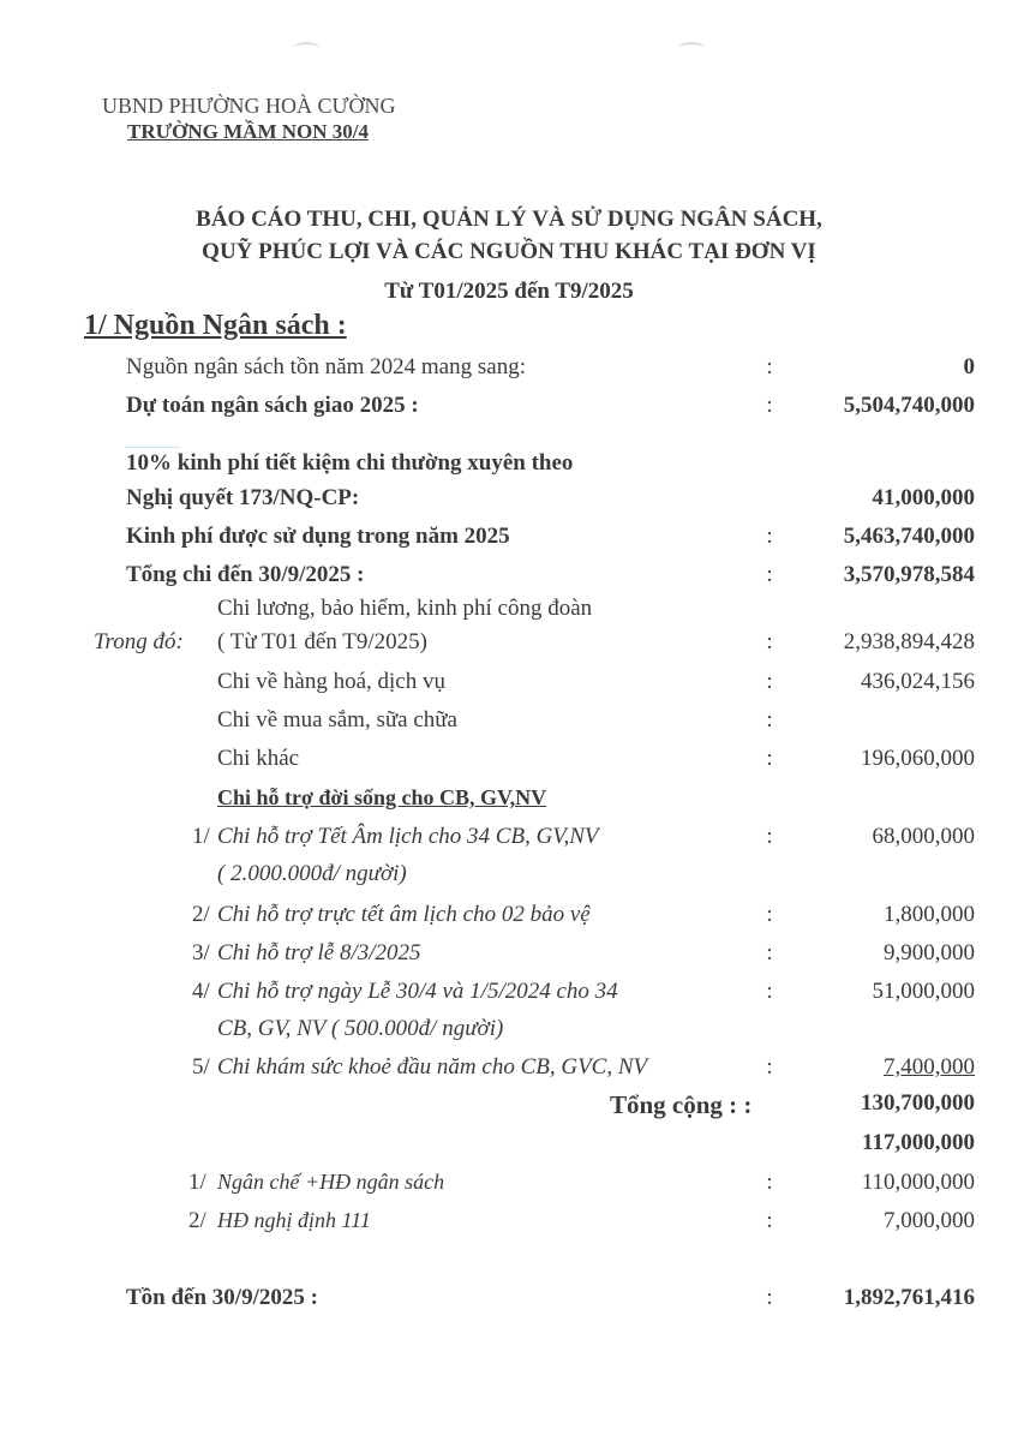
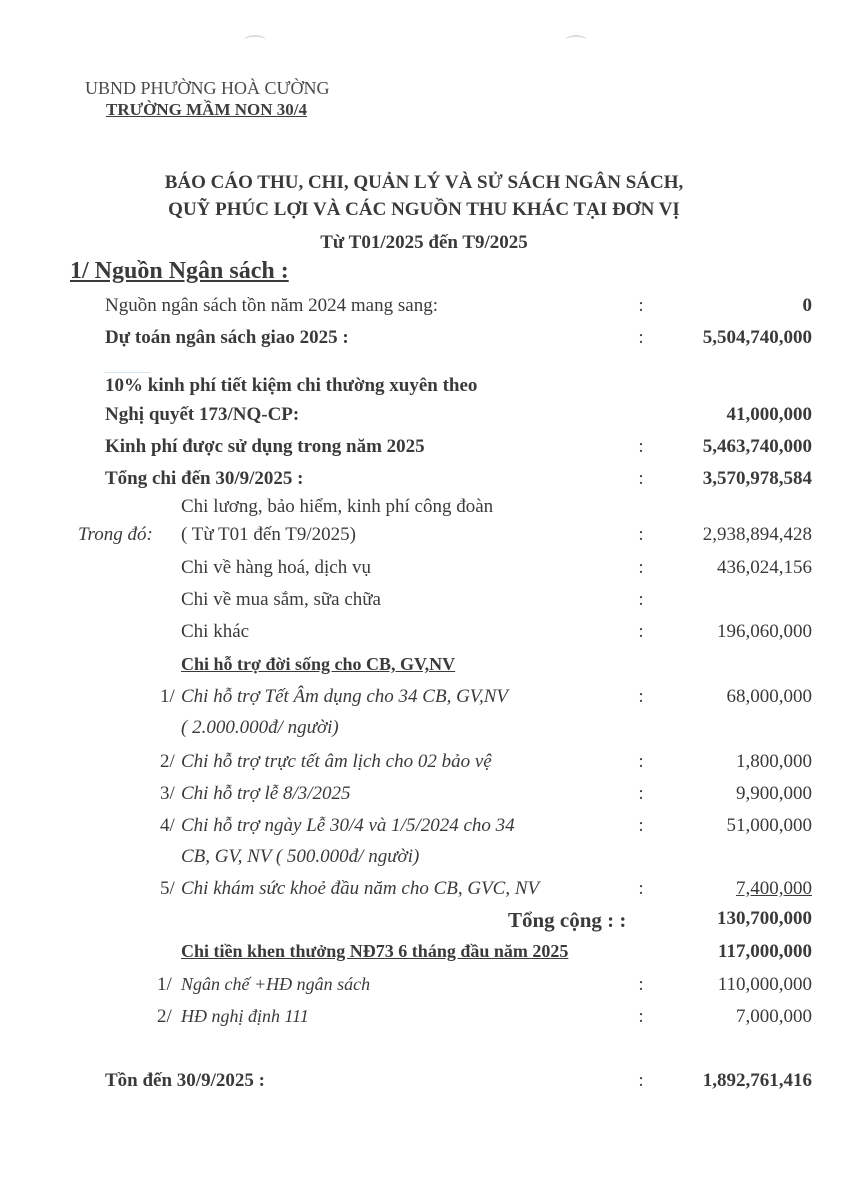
  UBND PHƯỜNG HOÀ CƯỜNG
  TRƯỜNG MẦM NON 30/4
- BÁO CÁO THU, CHI, QUẢN LÝ VÀ SỬ DỤNG NGÂN SÁCH,
+ BÁO CÁO THU, CHI, QUẢN LÝ VÀ SỬ SÁCH NGÂN SÁCH,
  QUỸ PHÚC LỢI VÀ CÁC NGUỒN THU KHÁC TẠI ĐƠN VỊ
  Từ T01/2025 đến T9/2025
  1/ Nguồn Ngân sách :
  Nguồn ngân sách tồn năm 2024 mang sang:
  :
  0
  Dự toán ngân sách giao 2025 :
  :
  5,504,740,000
  10% kinh phí tiết kiệm chi thường xuyên theo
  Nghị quyết 173/NQ-CP:
  41,000,000
  Kinh phí được sử dụng trong năm 2025
  :
  5,463,740,000
  Tổng chi đến 30/9/2025 :
  :
  3,570,978,584
  Chi lương, bảo hiểm, kinh phí công đoàn
  Trong đó:
  ( Từ T01 đến T9/2025)
  :
  2,938,894,428
  Chi về hàng hoá, dịch vụ
  :
  436,024,156
  Chi về mua sắm, sữa chữa
  :
  Chi khác
  :
  196,060,000
  Chi hỗ trợ đời sống cho CB, GV,NV
  1/
- Chi hỗ trợ Tết Âm lịch cho 34 CB, GV,NV
+ Chi hỗ trợ Tết Âm dụng cho 34 CB, GV,NV
  :
  68,000,000
  ( 2.000.000đ/ người)
  2/
  Chi hỗ trợ trực tết âm lịch cho 02 bảo vệ
  :
  1,800,000
  3/
  Chi hỗ trợ lễ 8/3/2025
  :
  9,900,000
  4/
  Chi hỗ trợ ngày Lễ 30/4 và 1/5/2024 cho 34
  :
  51,000,000
  CB, GV, NV ( 500.000đ/ người)
  5/
  Chi khám sức khoẻ đầu năm cho CB, GVC, NV
  :
  7,400,000
  Tổng cộng : :
  130,700,000
+ Chi tiền khen thưởng NĐ73 6 tháng đầu năm 2025
  117,000,000
  1/
  Ngân chế +HĐ ngân sách
  :
  110,000,000
  2/
  HĐ nghị định 111
  :
  7,000,000
  Tồn đến 30/9/2025 :
  :
  1,892,761,416
